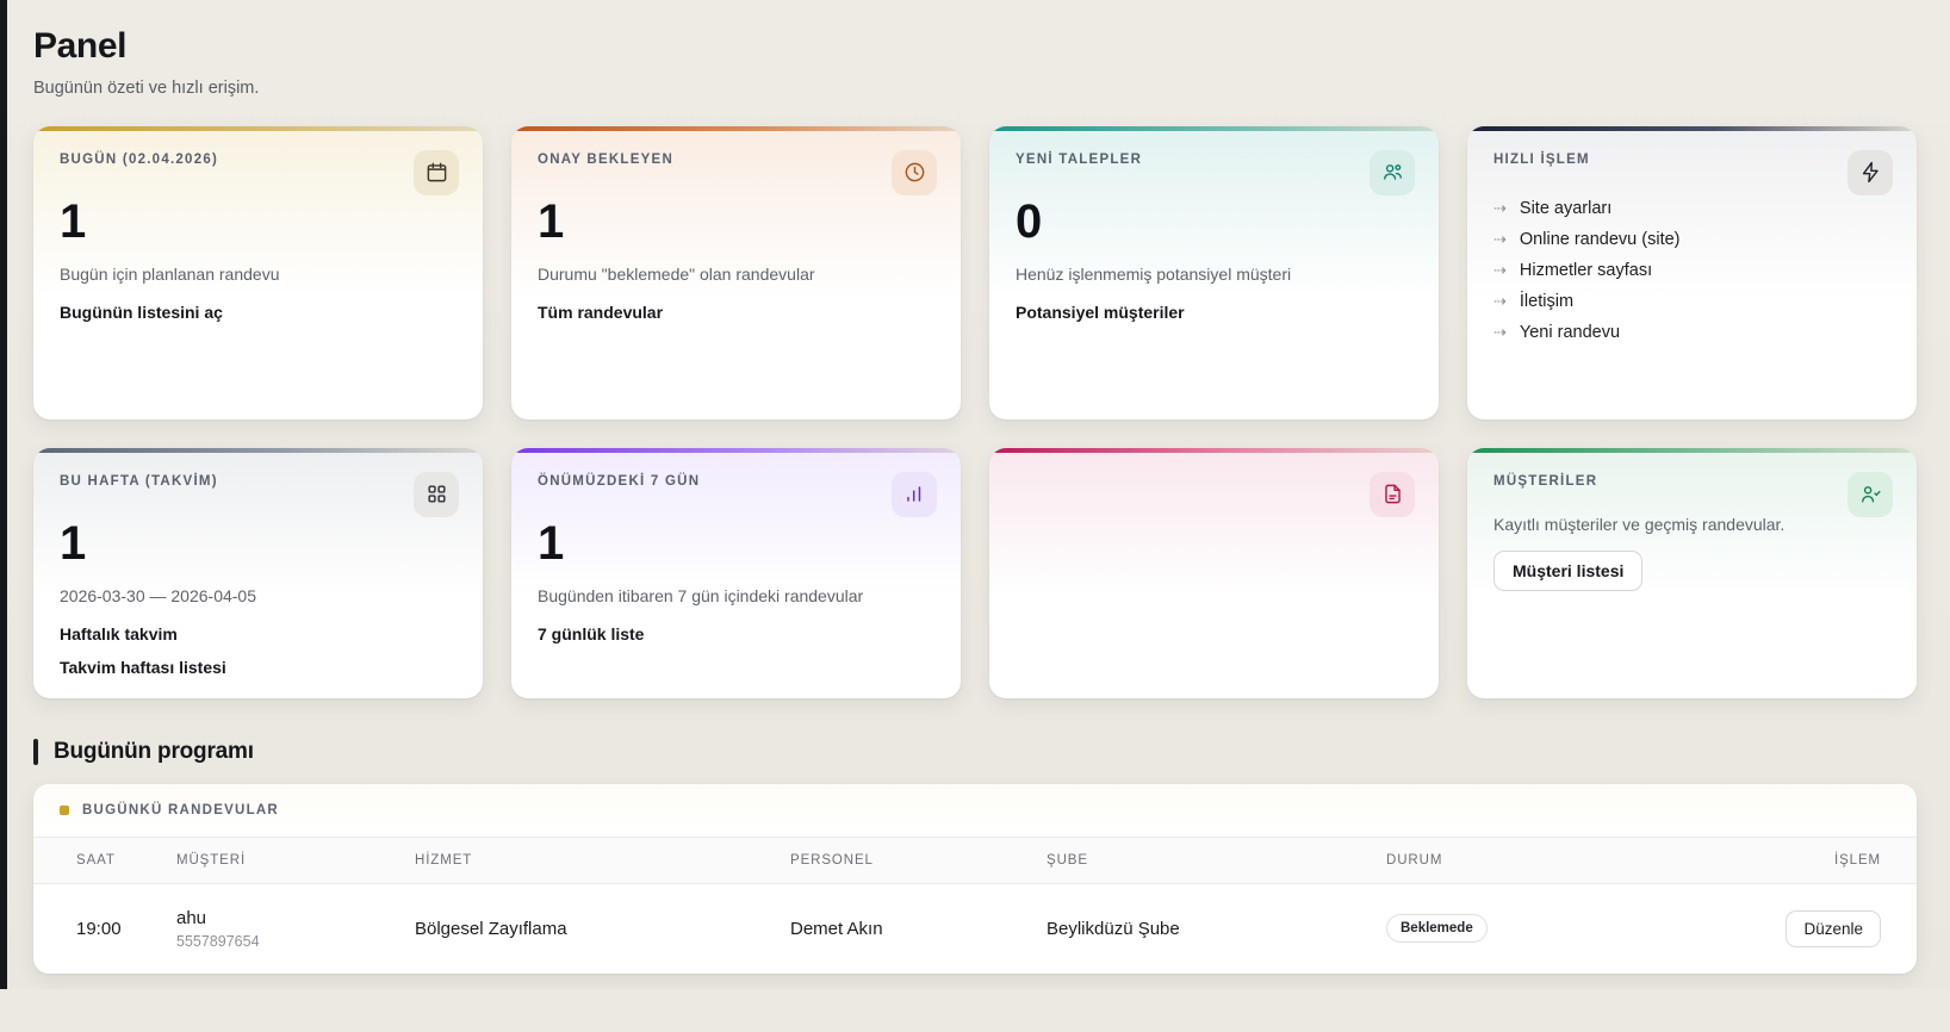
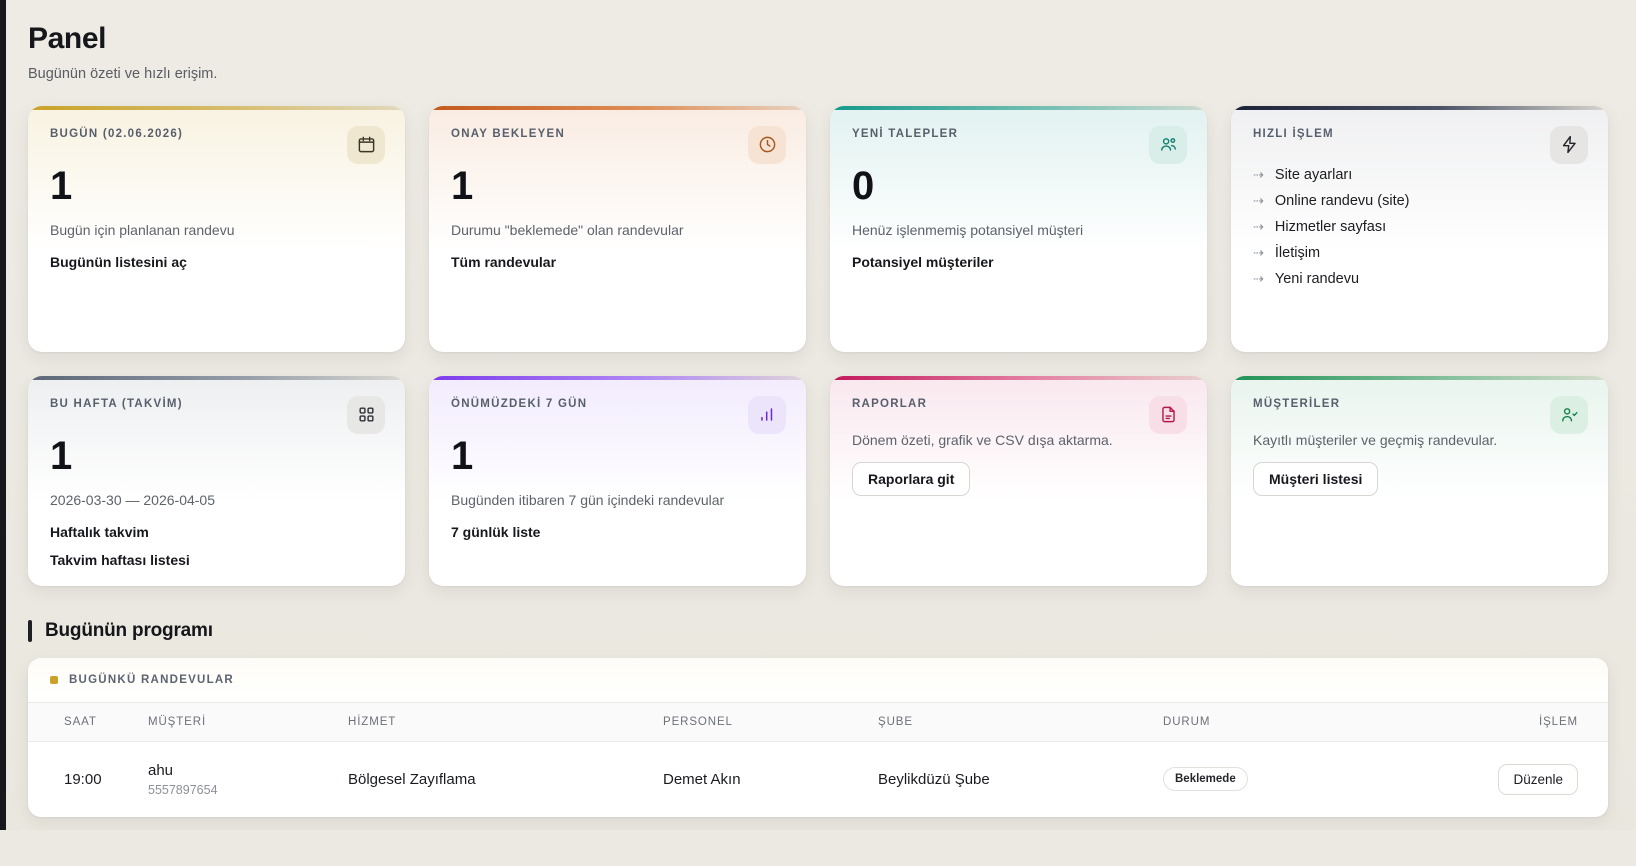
  Panel
  Bugünün özeti ve hızlı erişim.
- BUGÜN (02.04.2026)
+ BUGÜN (02.06.2026)
  1
  Bugün için planlanan randevu
  Bugünün listesini aç
  ONAY BEKLEYEN
  1
  Durumu "beklemede" olan randevular
  Tüm randevular
  YENİ TALEPLER
  0
  Henüz işlenmemiş potansiyel müşteri
  Potansiyel müşteriler
  HIZLI İŞLEM
  ⇢
  Site ayarları
  ⇢
  Online randevu (site)
  ⇢
  Hizmetler sayfası
  ⇢
  İletişim
  ⇢
  Yeni randevu
  BU HAFTA (TAKVİM)
  1
  2026-03-30 — 2026-04-05
  Haftalık takvim
  Takvim haftası listesi
  ÖNÜMÜZDEKİ 7 GÜN
  1
  Bugünden itibaren 7 gün içindeki randevular
  7 günlük liste
+ RAPORLAR
+ Dönem özeti, grafik ve CSV dışa aktarma.
+ Raporlara git
  MÜŞTERİLER
  Kayıtlı müşteriler ve geçmiş randevular.
  Müşteri listesi
  Bugünün programı
  BUGÜNKÜ RANDEVULAR
  SAAT	MÜŞTERİ	HİZMET	PERSONEL	ŞUBE	DURUM	İŞLEM
  19:00	ahu 5557897654	Bölgesel Zayıflama	Demet Akın	Beylikdüzü Şube	Beklemede	Düzenle
